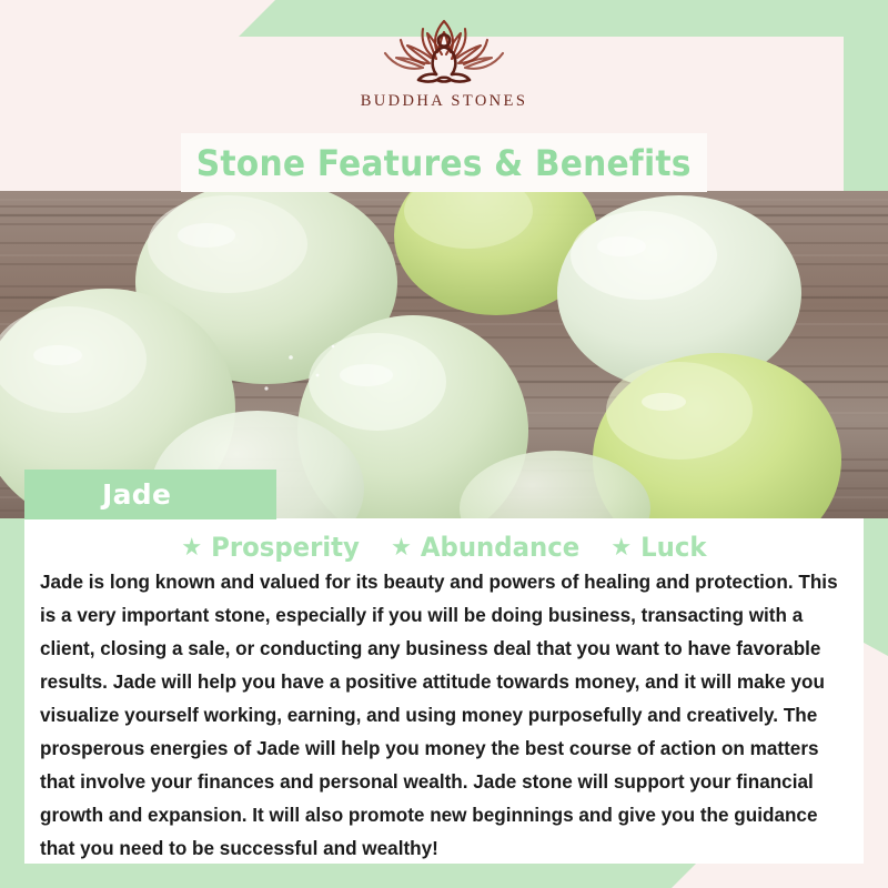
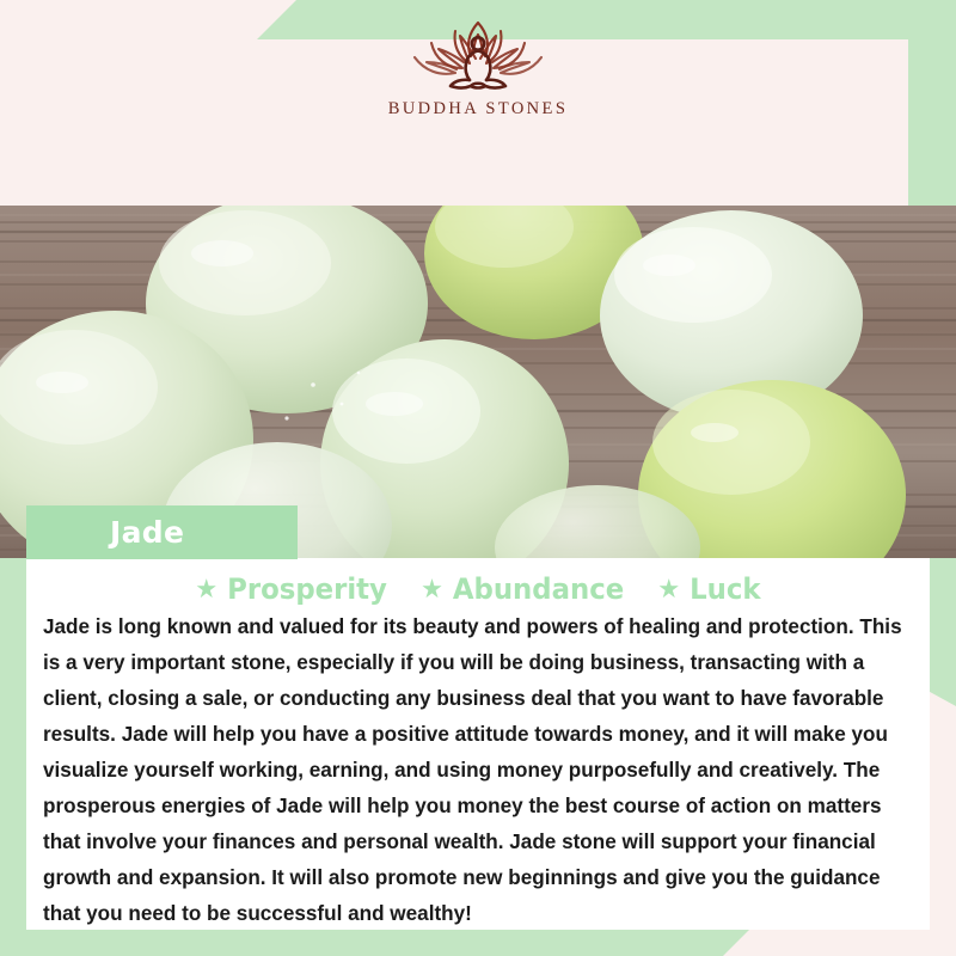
  BUDDHA STONES
- Stone Features & Benefits
  Jade
  ★ Prosperity ★ Abundance ★ Luck
  Jade is long known and valued for its beauty and powers of healing and protection. This is a very important stone, especially if you will be doing business, transacting with a client, closing a sale, or conducting any business deal that you want to have favorable results. Jade will help you have a positive attitude towards money, and it will make you visualize yourself working, earning, and using money purposefully and creatively. The prosperous energies of Jade will help you money the best course of action on matters that involve your finances and personal wealth. Jade stone will support your financial growth and expansion. It will also promote new beginnings and give you the guidance that you need to be successful and wealthy!
